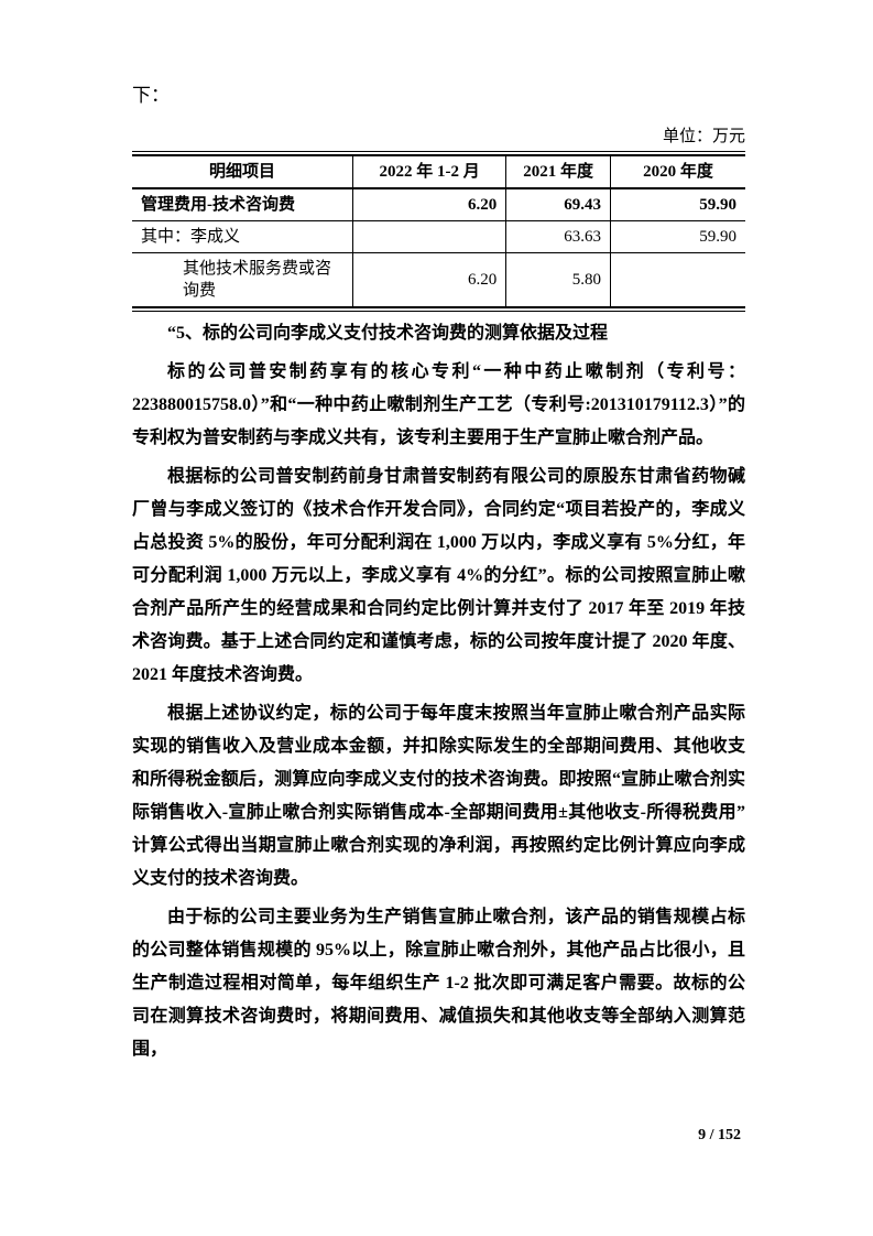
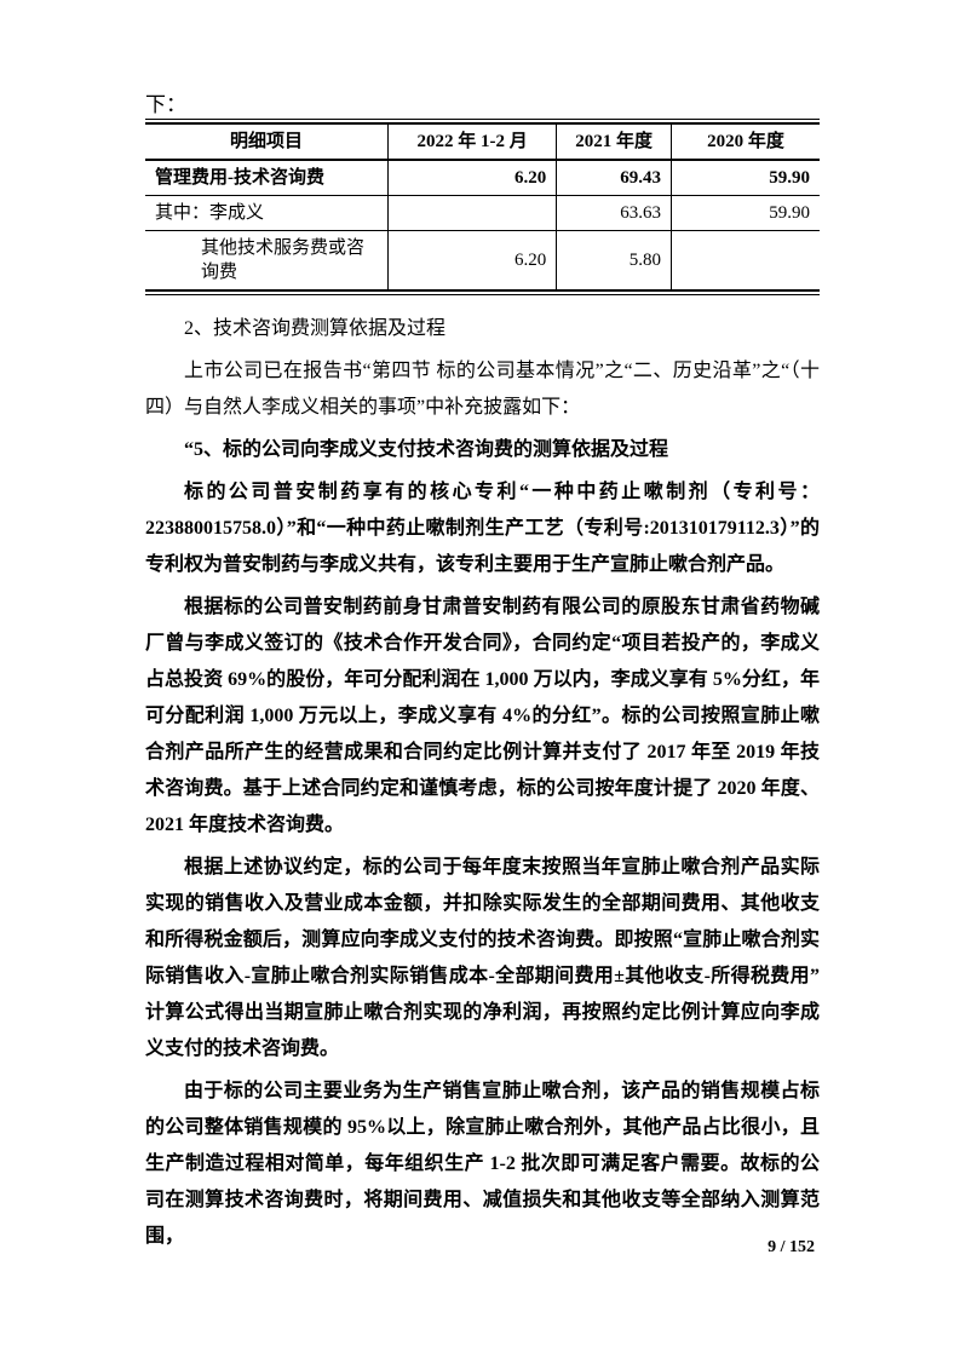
  下：
- 单位：万元
  明细项目	2022 年 1-2 月	2021 年度	2020 年度
  管理费用-技术咨询费	6.20	69.43	59.90
  其中：李成义		63.63	59.90
  其他技术服务费或咨询费	6.20	5.80
+ 2、技术咨询费测算依据及过程
+ 上市公司已在报告书“第四节 标的公司基本情况”之“二、历史沿革”之“（十四）与自然人李成义相关的事项”中补充披露如下：
  “5、标的公司向李成义支付技术咨询费的测算依据及过程
  标的公司普安制药享有的核心专利“一种中药止嗽制剂（专利号：223880015758.0）”和“一种中药止嗽制剂生产工艺（专利号:201310179112.3）”的专利权为普安制药与李成义共有，该专利主要用于生产宣肺止嗽合剂产品。
- 根据标的公司普安制药前身甘肃普安制药有限公司的原股东甘肃省药物碱厂曾与李成义签订的《技术合作开发合同》，合同约定“项目若投产的，李成义占总投资 5%的股份，年可分配利润在 1,000 万以内，李成义享有 5%分红，年可分配利润 1,000 万元以上，李成义享有 4%的分红”。标的公司按照宣肺止嗽合剂产品所产生的经营成果和合同约定比例计算并支付了 2017 年至 2019 年技术咨询费。基于上述合同约定和谨慎考虑，标的公司按年度计提了 2020 年度、2021 年度技术咨询费。
+ 根据标的公司普安制药前身甘肃普安制药有限公司的原股东甘肃省药物碱厂曾与李成义签订的《技术合作开发合同》，合同约定“项目若投产的，李成义占总投资 69%的股份，年可分配利润在 1,000 万以内，李成义享有 5%分红，年可分配利润 1,000 万元以上，李成义享有 4%的分红”。标的公司按照宣肺止嗽合剂产品所产生的经营成果和合同约定比例计算并支付了 2017 年至 2019 年技术咨询费。基于上述合同约定和谨慎考虑，标的公司按年度计提了 2020 年度、2021 年度技术咨询费。
  根据上述协议约定，标的公司于每年度末按照当年宣肺止嗽合剂产品实际实现的销售收入及营业成本金额，并扣除实际发生的全部期间费用、其他收支和所得税金额后，测算应向李成义支付的技术咨询费。即按照“宣肺止嗽合剂实际销售收入-宣肺止嗽合剂实际销售成本-全部期间费用±其他收支-所得税费用”计算公式得出当期宣肺止嗽合剂实现的净利润，再按照约定比例计算应向李成义支付的技术咨询费。
  由于标的公司主要业务为生产销售宣肺止嗽合剂，该产品的销售规模占标的公司整体销售规模的 95%以上，除宣肺止嗽合剂外，其他产品占比很小，且生产制造过程相对简单，每年组织生产 1-2 批次即可满足客户需要。故标的公司在测算技术咨询费时，将期间费用、减值损失和其他收支等全部纳入测算范围，
  9 / 152
